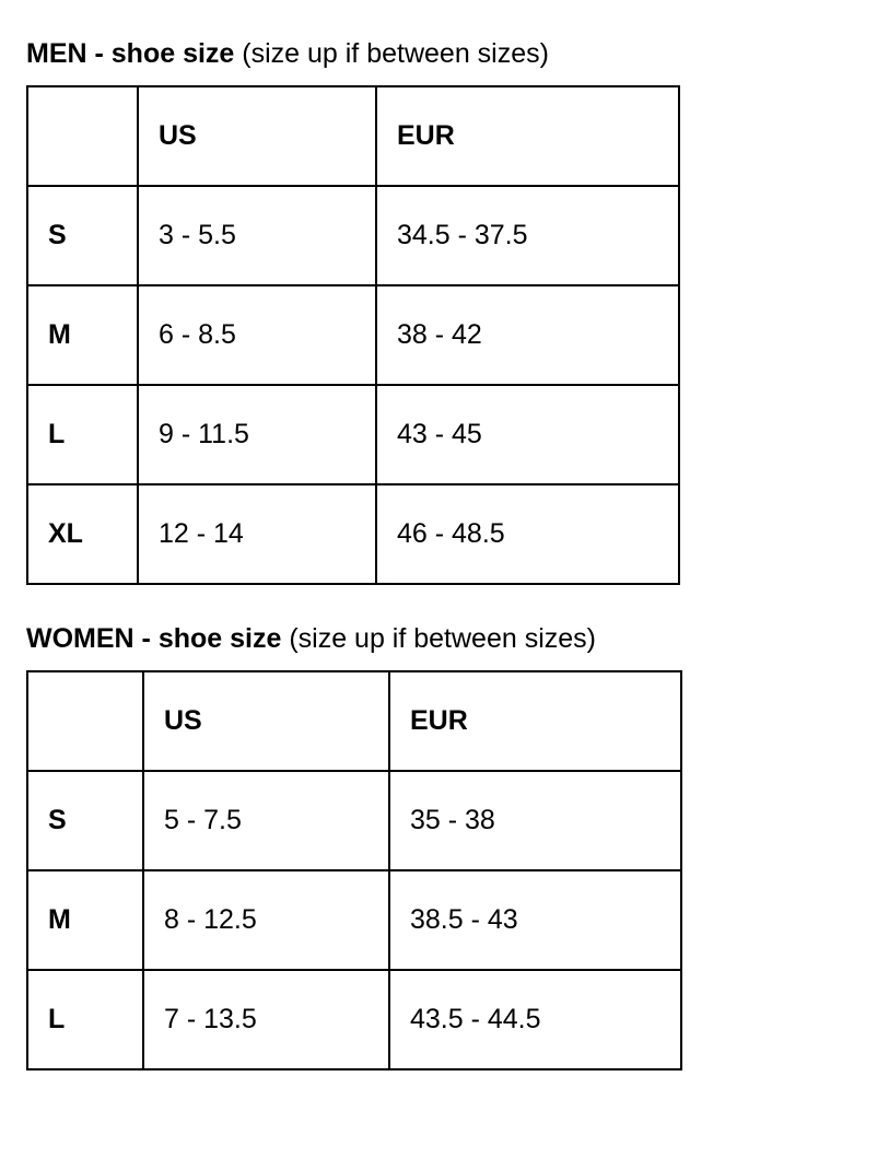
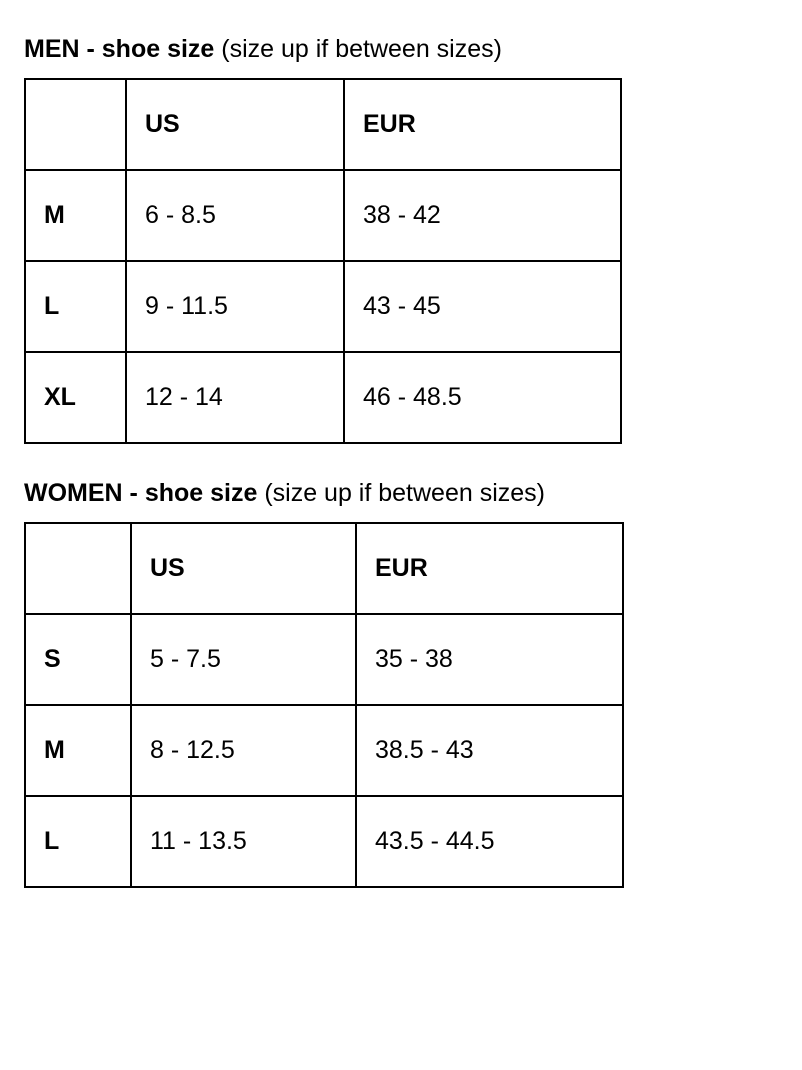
  MEN - shoe size (size up if between sizes)
  	US	EUR
- S	3 - 5.5	34.5 - 37.5
  M	6 - 8.5	38 - 42
  L	9 - 11.5	43 - 45
  XL	12 - 14	46 - 48.5
  WOMEN - shoe size (size up if between sizes)
  	US	EUR
  S	5 - 7.5	35 - 38
  M	8 - 12.5	38.5 - 43
- L	7 - 13.5	43.5 - 44.5
+ L	11 - 13.5	43.5 - 44.5
